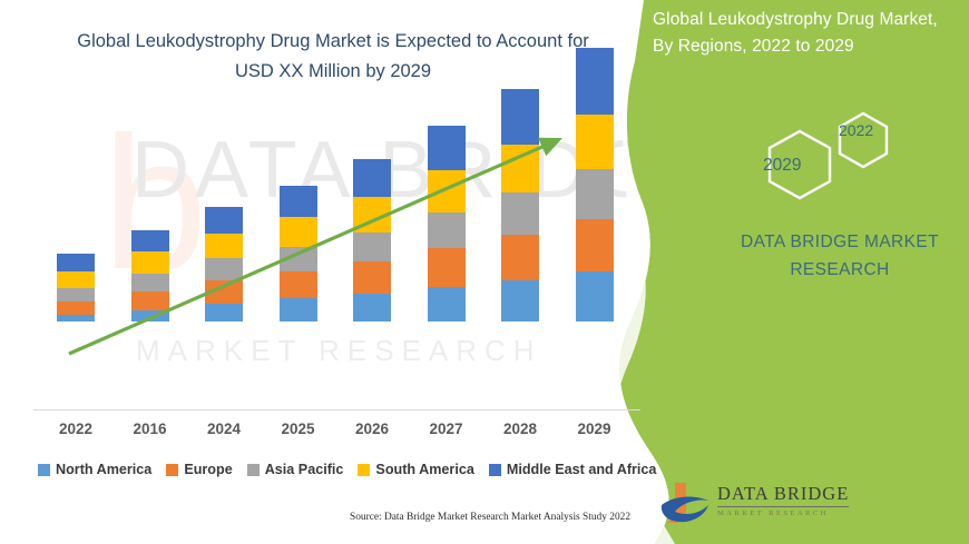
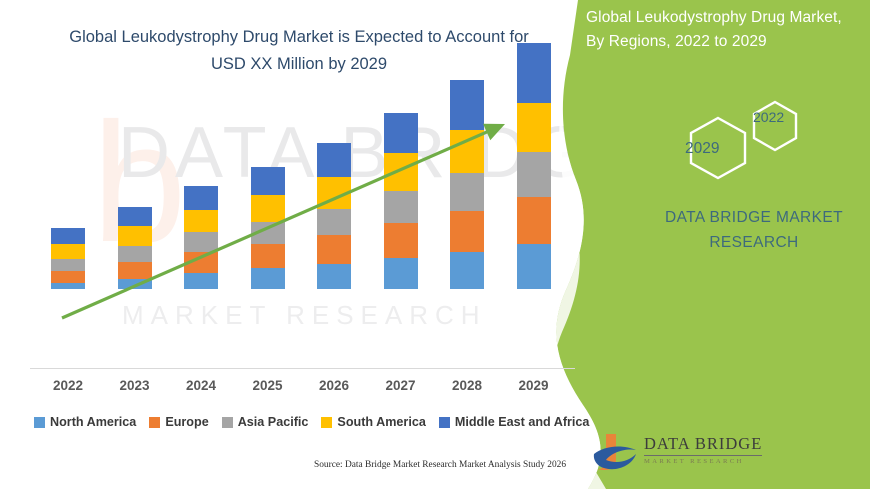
  b
  DATA BRDG
  Global Leukodystrophy Drug Market,
  By Regions, 2022 to 2029
  2029
  2022
  DATA BRIDGE MARKET
  RESEARCH
  Global Leukodystrophy Drug Market is Expected to Account for
  USD XX Million by 2029
  2022
- 2016
+ 2023
  2024
  2025
  2026
  2027
  2028
  2029
  North America
  Europe
  Asia Pacific
  South America
  Middle East and Africa
- Source: Data Bridge Market Research Market Analysis Study 2022
+ Source: Data Bridge Market Research Market Analysis Study 2026
  DATA BRIDGE
